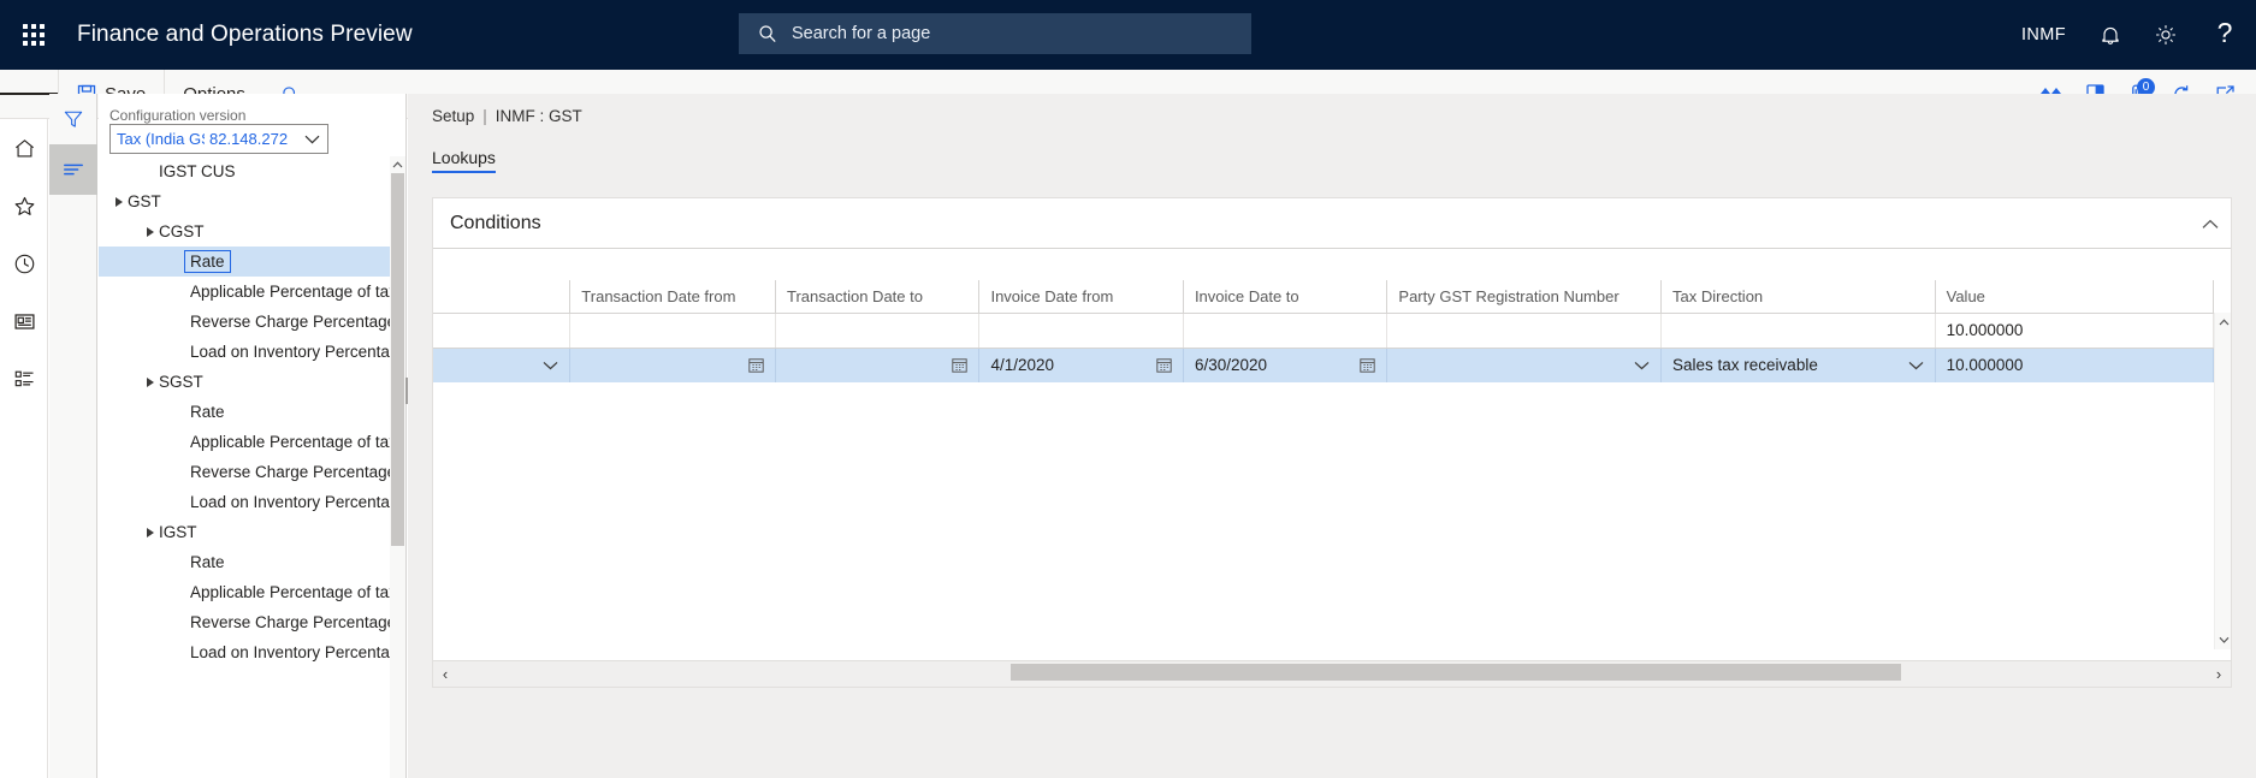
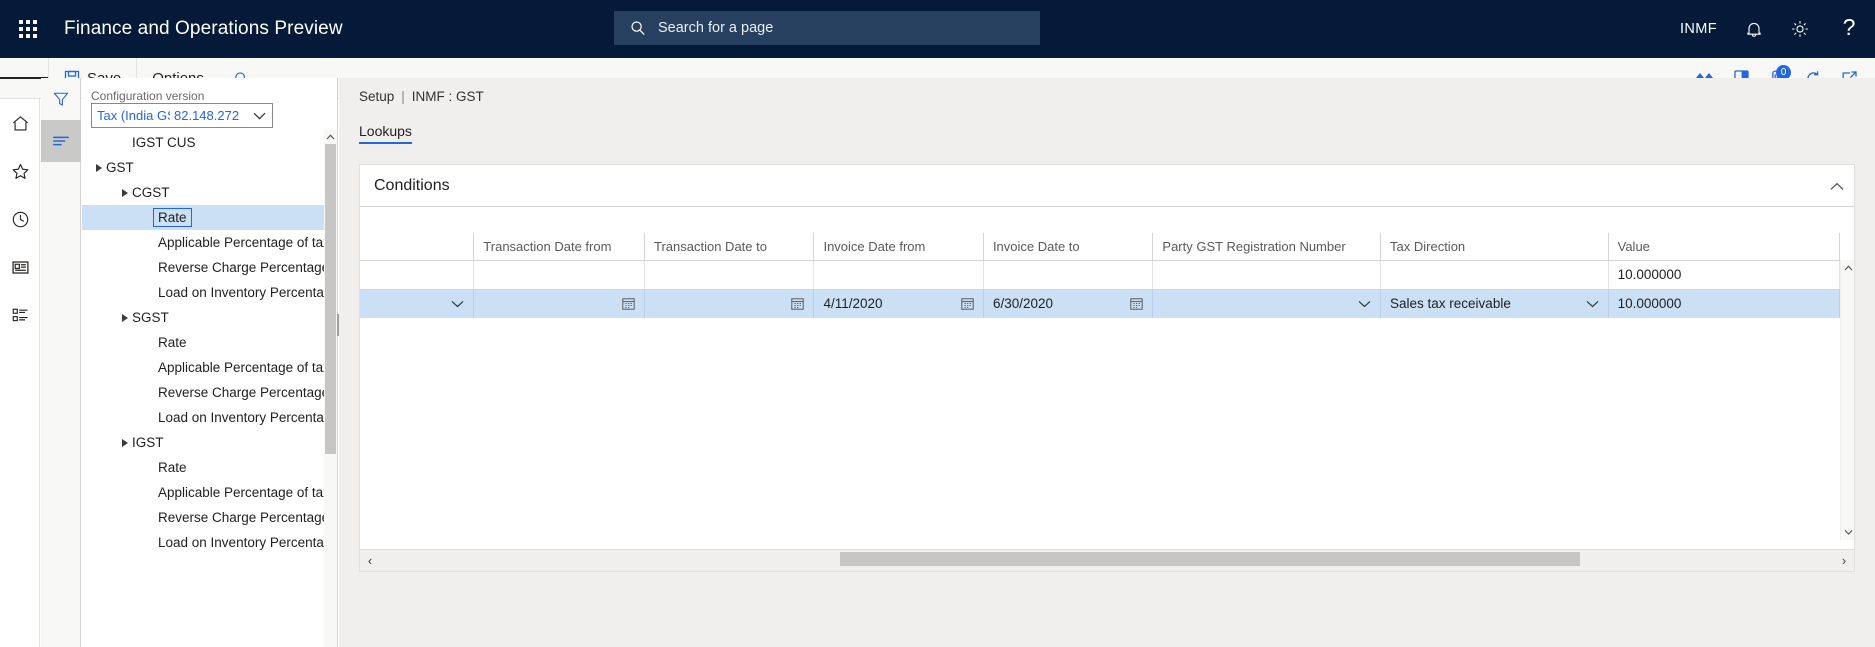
  Finance and Operations Preview
  Search for a page
  INMF
  ?
  0
  Configuration version
  Tax (India G
  82.148.272
  IGST CUS
  GST
  CGST
  Rate
  Applicable Percentage of ta
  Reverse Charge Percentag
  Load on Inventory Percenta
  SGST
  Rate
  Applicable Percentage of ta
  Reverse Charge Percentag
  Load on Inventory Percenta
  IGST
  Rate
  Applicable Percentage of ta
  Reverse Charge Percentag
  Load on Inventory Percenta
  Setup
  |
  INMF : GST
  Lookups
  Conditions
  	Transaction Date from	Transaction Date to	Invoice Date from	Invoice Date to	Party GST Registration Number	Tax Direction	Value
  							10.000000
- 			4/1/2020	6/30/2020		Sales tax receivable	10.000000
+ 			4/11/2020	6/30/2020		Sales tax receivable	10.000000
  ‹
  ›
